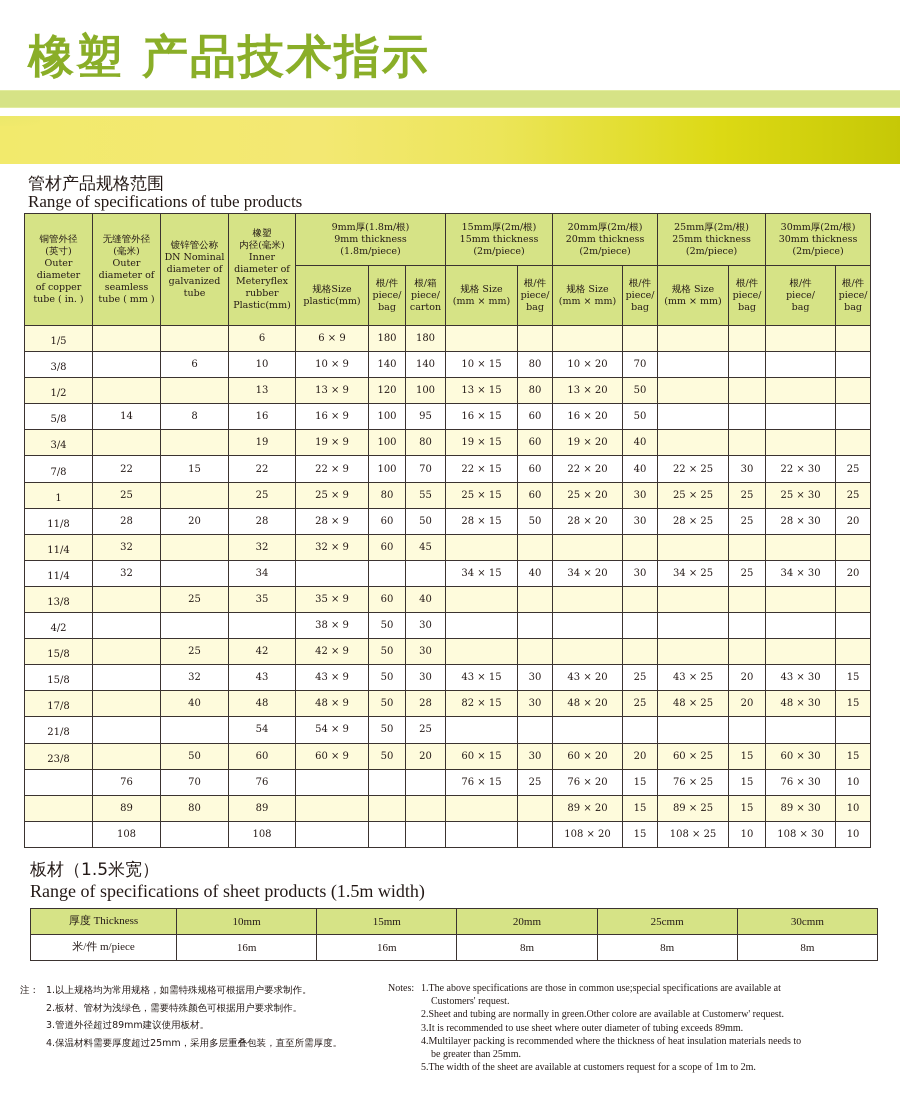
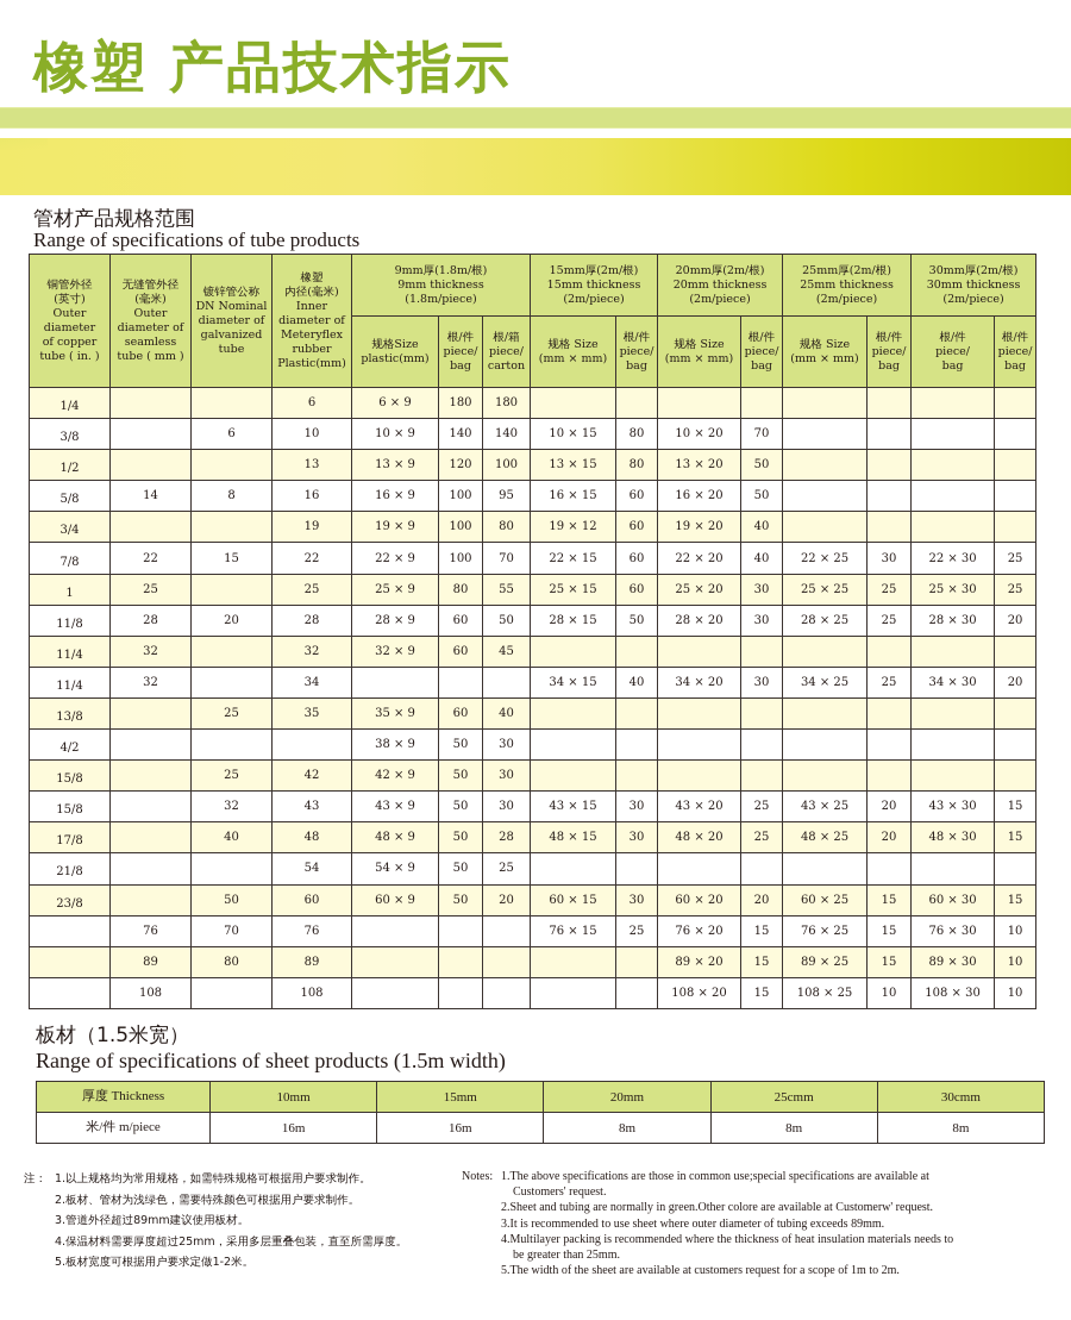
  橡塑 产品技术指示
  管材产品规格范围
  Range of specifications of tube products
  铜管外径 (英寸) Outer diameter of copper tube ( in. )	无缝管外径 (毫米) Outer diameter of seamless tube ( mm )	镀锌管公称 DN Nominal diameter of galvanized tube	橡塑 内径(毫米) Inner diameter of Meteryflex rubber Plastic(mm)	9mm厚(1.8m/根) 9mm thickness (1.8m/piece)	15mm厚(2m/根) 15mm thickness (2m/piece)	20mm厚(2m/根) 20mm thickness (2m/piece)	25mm厚(2m/根) 25mm thickness (2m/piece)	30mm厚(2m/根) 30mm thickness (2m/piece)
  规格Size plastic(mm)	根/件 piece/ bag	根/箱 piece/ carton	规格 Size (mm × mm)	根/件 piece/ bag	规格 Size (mm × mm)	根/件 piece/ bag	规格 Size (mm × mm)	根/件 piece/ bag	根/件 piece/ bag	根/件 piece/ bag
- 1/5			6	6 × 9	180	180
+ 1/4			6	6 × 9	180	180
  3/8		6	10	10 × 9	140	140	10 × 15	80	10 × 20	70
  1/2			13	13 × 9	120	100	13 × 15	80	13 × 20	50
  5/8	14	8	16	16 × 9	100	95	16 × 15	60	16 × 20	50
- 3/4			19	19 × 9	100	80	19 × 15	60	19 × 20	40
+ 3/4			19	19 × 9	100	80	19 × 12	60	19 × 20	40
  7/8	22	15	22	22 × 9	100	70	22 × 15	60	22 × 20	40	22 × 25	30	22 × 30	25
  1	25		25	25 × 9	80	55	25 × 15	60	25 × 20	30	25 × 25	25	25 × 30	25
  11/8	28	20	28	28 × 9	60	50	28 × 15	50	28 × 20	30	28 × 25	25	28 × 30	20
  11/4	32		32	32 × 9	60	45
  11/4	32		34				34 × 15	40	34 × 20	30	34 × 25	25	34 × 30	20
  13/8		25	35	35 × 9	60	40
  4/2				38 × 9	50	30
  15/8		25	42	42 × 9	50	30
  15/8		32	43	43 × 9	50	30	43 × 15	30	43 × 20	25	43 × 25	20	43 × 30	15
- 17/8		40	48	48 × 9	50	28	82 × 15	30	48 × 20	25	48 × 25	20	48 × 30	15
+ 17/8		40	48	48 × 9	50	28	48 × 15	30	48 × 20	25	48 × 25	20	48 × 30	15
  21/8			54	54 × 9	50	25
  23/8		50	60	60 × 9	50	20	60 × 15	30	60 × 20	20	60 × 25	15	60 × 30	15
  	76	70	76				76 × 15	25	76 × 20	15	76 × 25	15	76 × 30	10
  	89	80	89						89 × 20	15	89 × 25	15	89 × 30	10
  	108		108						108 × 20	15	108 × 25	10	108 × 30	10
  板材（1.5米宽）
  Range of specifications of sheet products (1.5m width)
  厚度 Thickness	10mm	15mm	20mm	25cmm	30cmm
  米/件 m/piece	16m	16m	8m	8m	8m
  注： 1.以上规格均为常用规格，如需特殊规格可根据用户要求制作。
  2.板材、管材为浅绿色，需要特殊颜色可根据用户要求制作。
  3.管道外径超过89mm建议使用板材。
  4.保温材料需要厚度超过25mm，采用多层重叠包装，直至所需厚度。
+ 5.板材宽度可根据用户要求定做1-2米。
  Notes: 1.The above specifications are those in common use;special specifications are available at
  Customers' request.
  2.Sheet and tubing are normally in green.Other colore are available at Customerw' request.
  3.It is recommended to use sheet where outer diameter of tubing exceeds 89mm.
  4.Multilayer packing is recommended where the thickness of heat insulation materials needs to
  be greater than 25mm.
  5.The width of the sheet are available at customers request for a scope of 1m to 2m.
